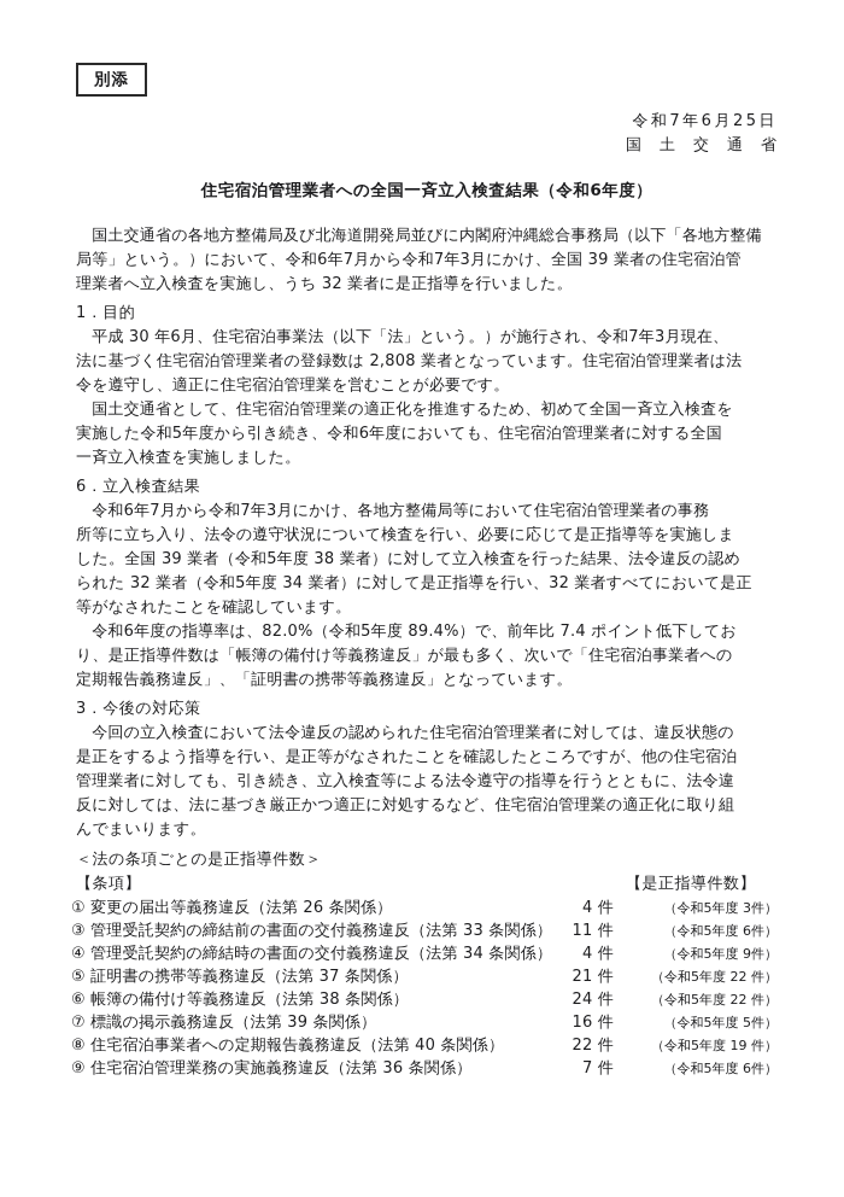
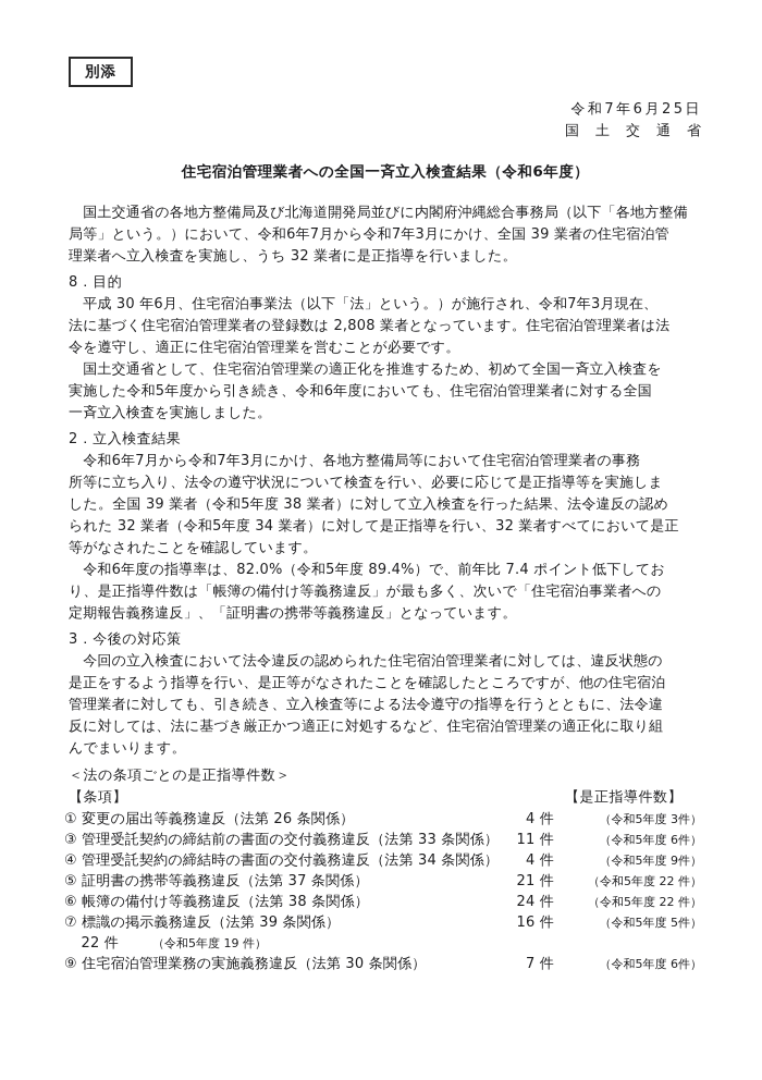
  別添
  令和7年6月25日
  国 土 交 通 省
  住宅宿泊管理業者への全国一斉立入検査結果（令和6年度）
  国土交通省の各地方整備局及び北海道開発局並びに内閣府沖縄総合事務局（以下「各地方整備
  局等」という。）において、令和6年7月から令和7年3月にかけ、全国 39 業者の住宅宿泊管
  理業者へ立入検査を実施し、うち 32 業者に是正指導を行いました。
- 1．目的
+ 8．目的
  平成 30 年6月、住宅宿泊事業法（以下「法」という。）が施行され、令和7年3月現在、
  法に基づく住宅宿泊管理業者の登録数は 2,808 業者となっています。住宅宿泊管理業者は法
  令を遵守し、適正に住宅宿泊管理業を営むことが必要です。
  国土交通省として、住宅宿泊管理業の適正化を推進するため、初めて全国一斉立入検査を
  実施した令和5年度から引き続き、令和6年度においても、住宅宿泊管理業者に対する全国
  一斉立入検査を実施しました。
- 6．立入検査結果
+ 2．立入検査結果
  令和6年7月から令和7年3月にかけ、各地方整備局等において住宅宿泊管理業者の事務
  所等に立ち入り、法令の遵守状況について検査を行い、必要に応じて是正指導等を実施しま
  した。全国 39 業者（令和5年度 38 業者）に対して立入検査を行った結果、法令違反の認め
  られた 32 業者（令和5年度 34 業者）に対して是正指導を行い、32 業者すべてにおいて是正
  等がなされたことを確認しています。
  令和6年度の指導率は、82.0%（令和5年度 89.4%）で、前年比 7.4 ポイント低下してお
  り、是正指導件数は「帳簿の備付け等義務違反」が最も多く、次いで「住宅宿泊事業者への
  定期報告義務違反」、「証明書の携帯等義務違反」となっています。
  3．今後の対応策
  今回の立入検査において法令違反の認められた住宅宿泊管理業者に対しては、違反状態の
  是正をするよう指導を行い、是正等がなされたことを確認したところですが、他の住宅宿泊
  管理業者に対しても、引き続き、立入検査等による法令遵守の指導を行うとともに、法令違
  反に対しては、法に基づき厳正かつ適正に対処するなど、住宅宿泊管理業の適正化に取り組
  んでまいります。
  ＜法の条項ごとの是正指導件数＞
  【条項】
  【是正指導件数】
  ① 変更の届出等義務違反（法第 26 条関係）
  4 件
  （令和5年度 3件）
  ③ 管理受託契約の締結前の書面の交付義務違反（法第 33 条関係）
  11 件
  （令和5年度 6件）
  ④ 管理受託契約の締結時の書面の交付義務違反（法第 34 条関係）
  4 件
  （令和5年度 9件）
  ⑤ 証明書の携帯等義務違反（法第 37 条関係）
  21 件
  （令和5年度 22 件）
  ⑥ 帳簿の備付け等義務違反（法第 38 条関係）
  24 件
  （令和5年度 22 件）
  ⑦ 標識の掲示義務違反（法第 39 条関係）
  16 件
  （令和5年度 5件）
- ⑧ 住宅宿泊事業者への定期報告義務違反（法第 40 条関係）
  22 件
  （令和5年度 19 件）
- ⑨ 住宅宿泊管理業務の実施義務違反（法第 36 条関係）
+ ⑨ 住宅宿泊管理業務の実施義務違反（法第 30 条関係）
  7 件
  （令和5年度 6件）
